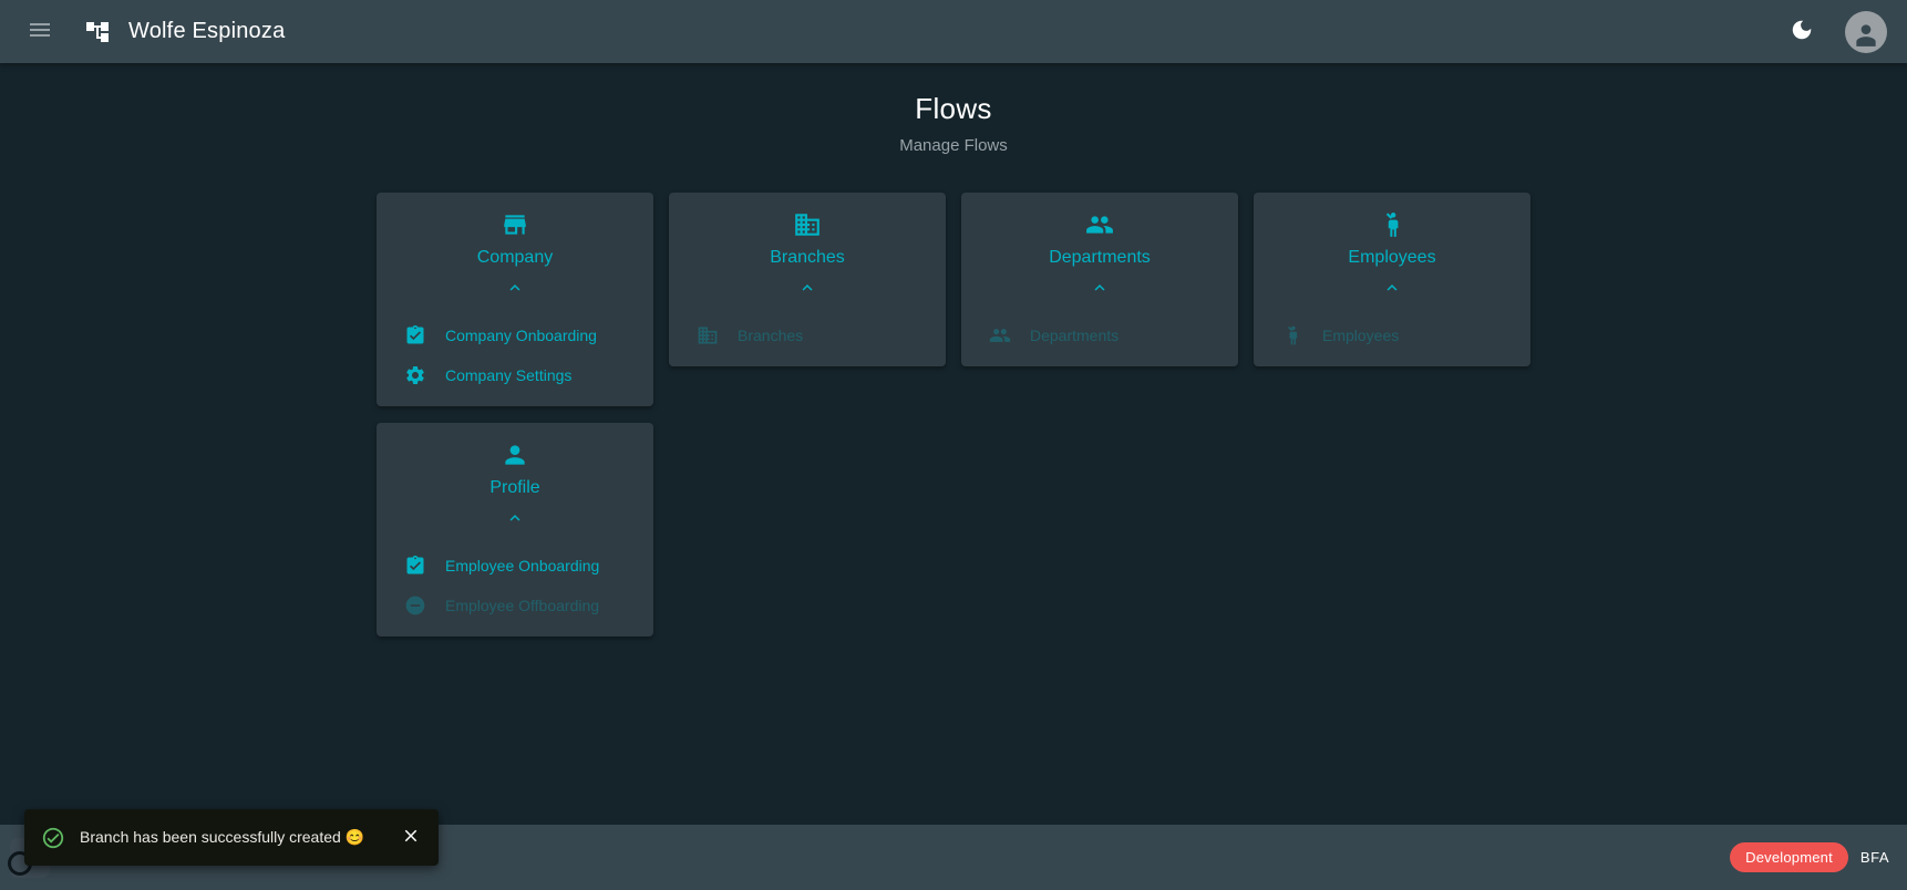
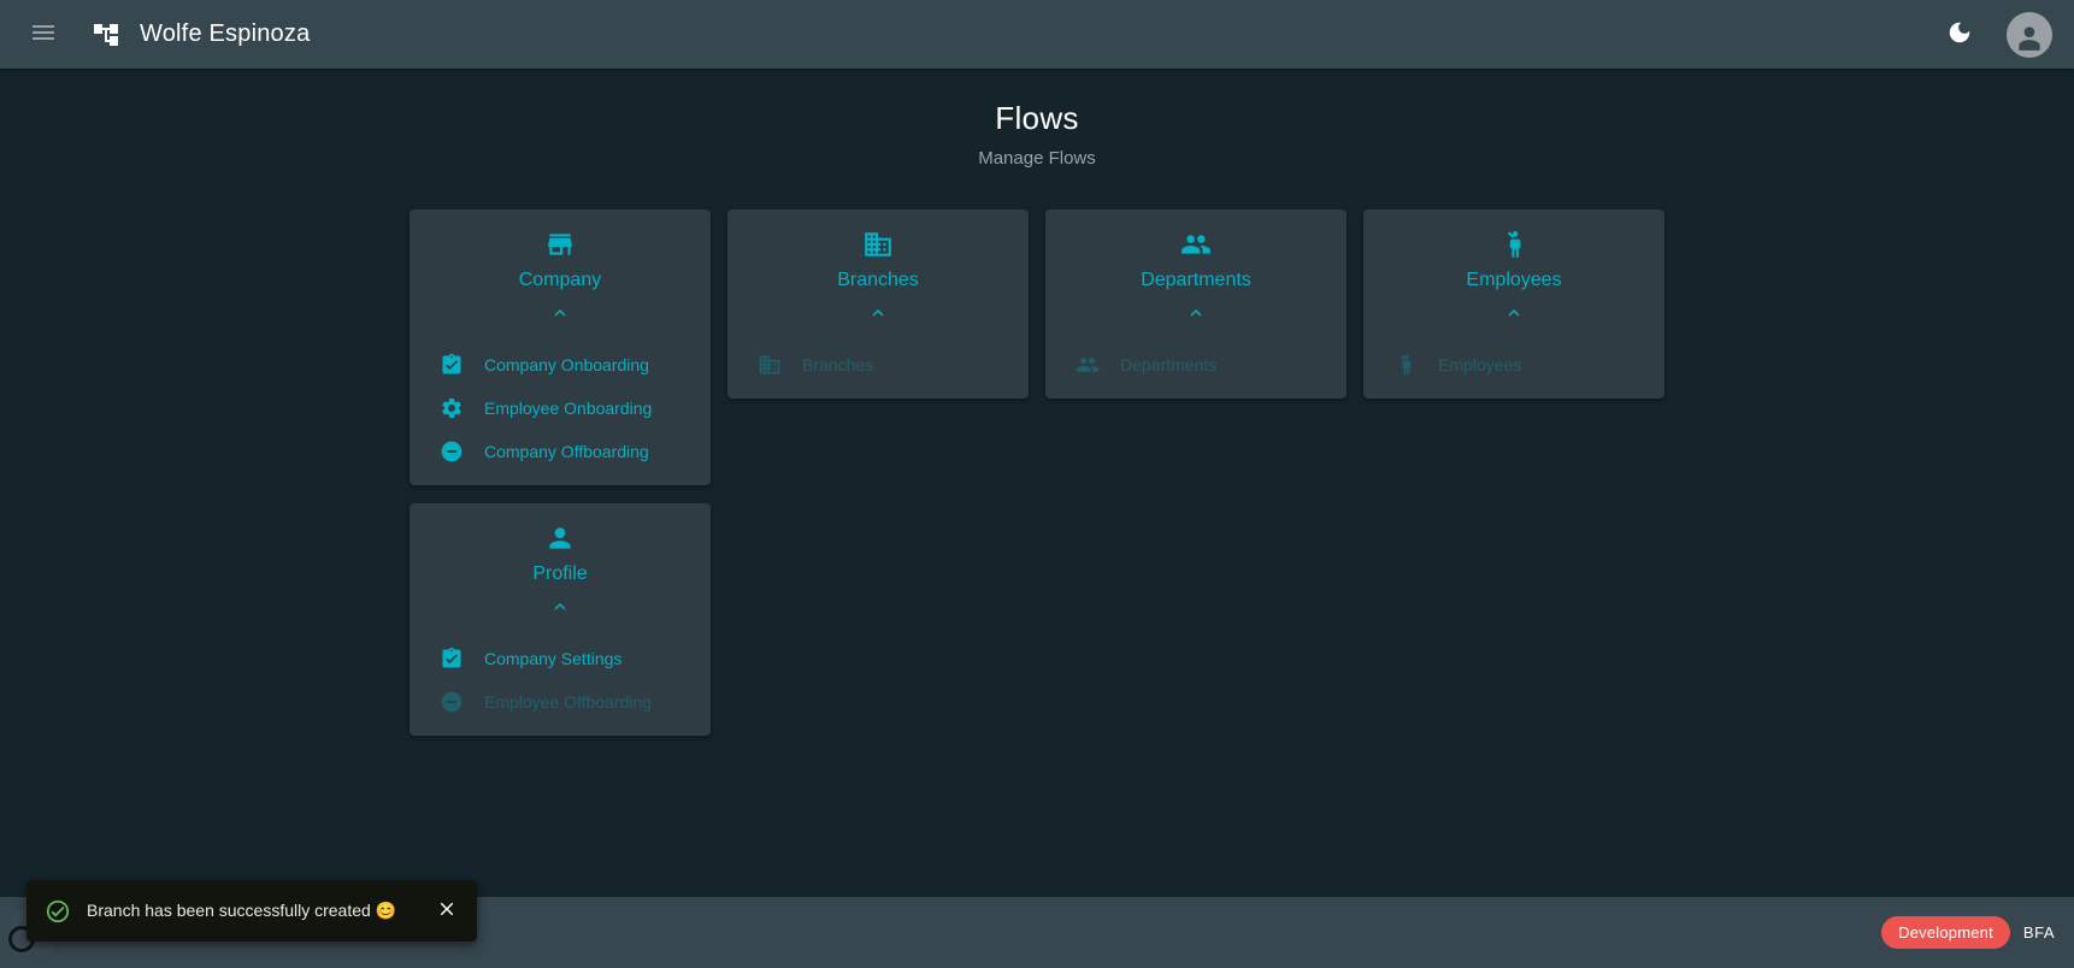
  Wolfe Espinoza
  Flows
  Manage Flows
  Company
  Company Onboarding
- Company Settings
+ Employee Onboarding
+ Company Offboarding
  Branches
  Branches
  Departments
  Departments
  Employees
  Employees
  Profile
- Employee Onboarding
+ Company Settings
  Employee Offboarding
  Development
  BFA
  Branch has been successfully created 😊
